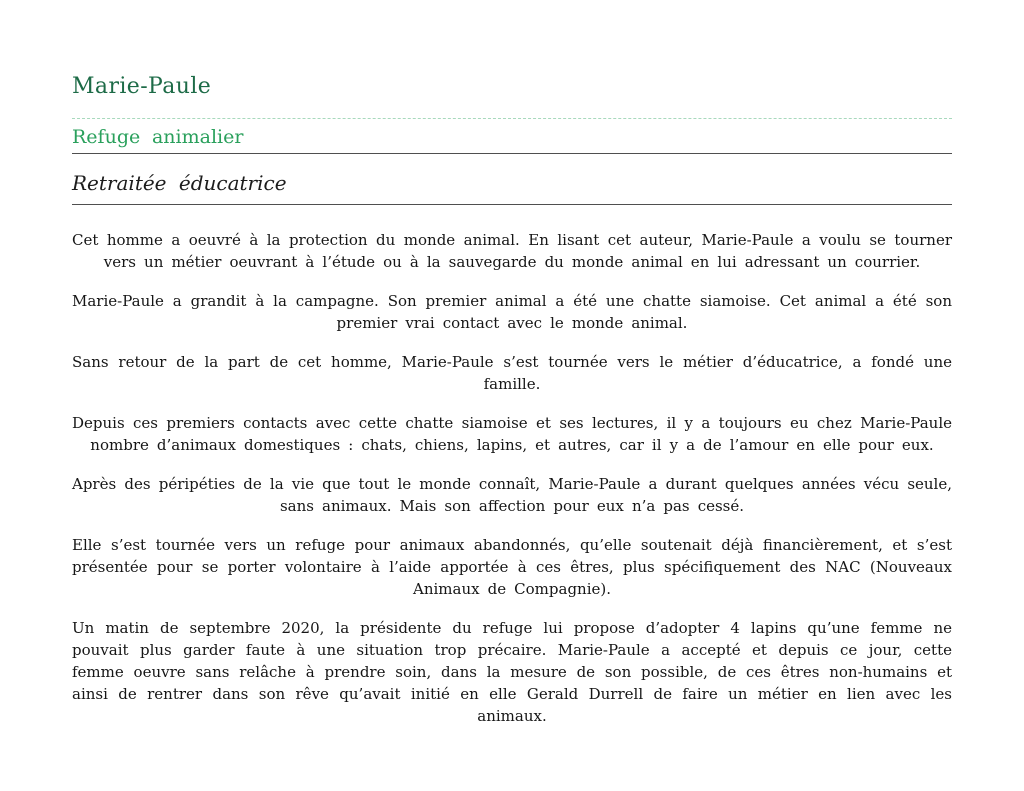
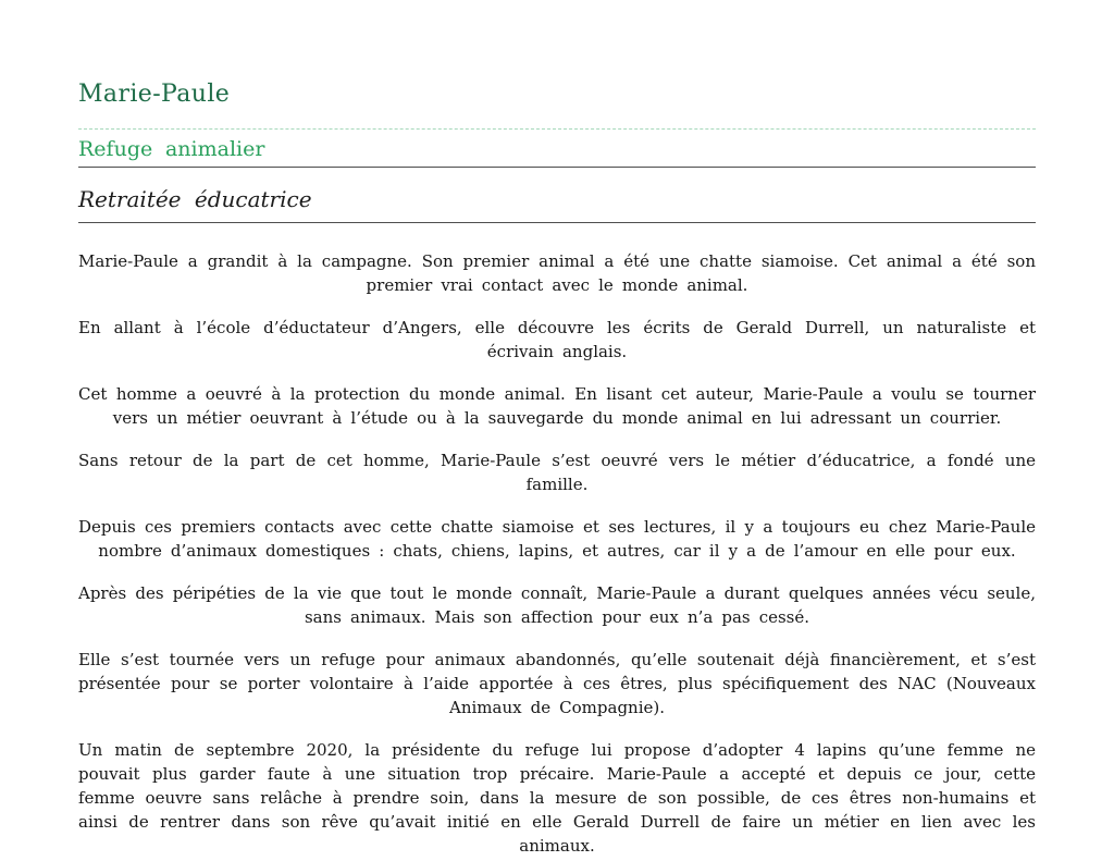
  Marie-Paule
  Refuge animalier
  Retraitée éducatrice
- Cet homme a oeuvré à la protection du monde animal. En lisant cet auteur, Marie-Paule a voulu se tourner vers un métier oeuvrant à l’étude ou à la sauvegarde du monde animal en lui adressant un courrier.
+ Marie-Paule a grandit à la campagne. Son premier animal a été une chatte siamoise. Cet animal a été son premier vrai contact avec le monde animal.
+ En allant à l’école d’éductateur d’Angers, elle découvre les écrits de Gerald Durrell, un naturaliste et écrivain anglais.
- Marie-Paule a grandit à la campagne. Son premier animal a été une chatte siamoise. Cet animal a été son premier vrai contact avec le monde animal.
+ Cet homme a oeuvré à la protection du monde animal. En lisant cet auteur, Marie-Paule a voulu se tourner vers un métier oeuvrant à l’étude ou à la sauvegarde du monde animal en lui adressant un courrier.
- Sans retour de la part de cet homme, Marie-Paule s’est tournée vers le métier d’éducatrice, a fondé une famille.
+ Sans retour de la part de cet homme, Marie-Paule s’est oeuvré vers le métier d’éducatrice, a fondé une famille.
  Depuis ces premiers contacts avec cette chatte siamoise et ses lectures, il y a toujours eu chez Marie-Paule nombre d’animaux domestiques : chats, chiens, lapins, et autres, car il y a de l’amour en elle pour eux.
  Après des péripéties de la vie que tout le monde connaît, Marie-Paule a durant quelques années vécu seule, sans animaux. Mais son affection pour eux n’a pas cessé.
  Elle s’est tournée vers un refuge pour animaux abandonnés, qu’elle soutenait déjà financièrement, et s’est présentée pour se porter volontaire à l’aide apportée à ces êtres, plus spécifiquement des NAC (Nouveaux Animaux de Compagnie).
  Un matin de septembre 2020, la présidente du refuge lui propose d’adopter 4 lapins qu’une femme ne pouvait plus garder faute à une situation trop précaire. Marie-Paule a accepté et depuis ce jour, cette femme oeuvre sans relâche à prendre soin, dans la mesure de son possible, de ces êtres non-humains et ainsi de rentrer dans son rêve qu’avait initié en elle Gerald Durrell de faire un métier en lien avec les animaux.
